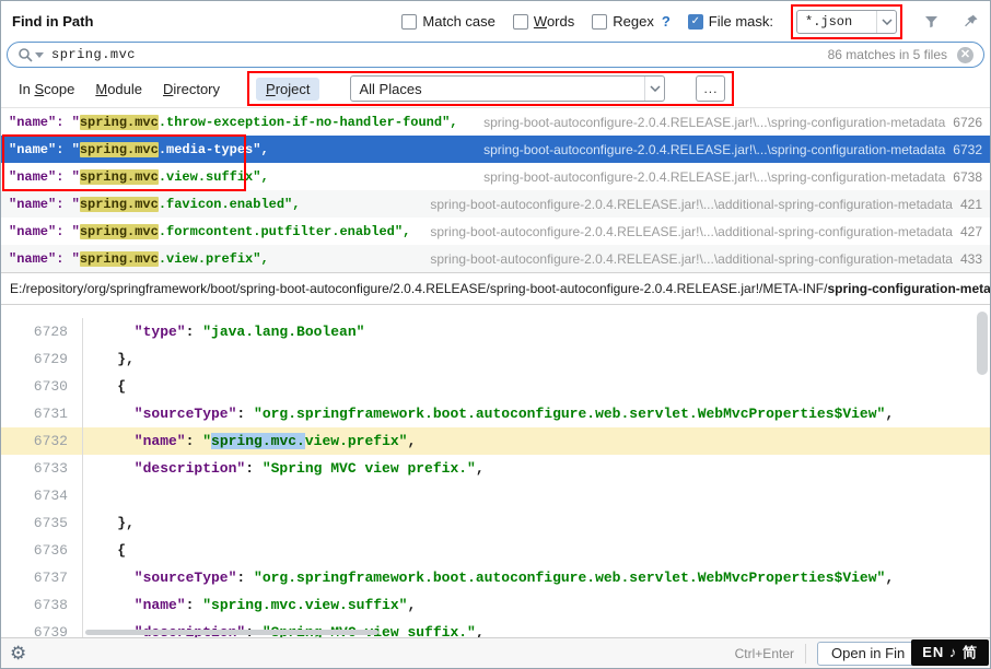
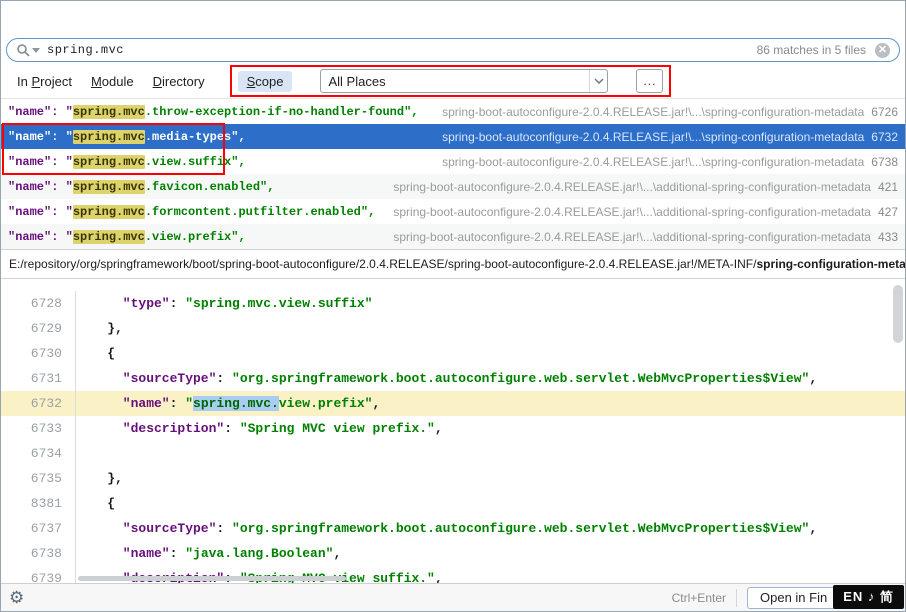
- Find in Path
- Match case
- Words
- Regex
- ?
- ✓
- File mask:
- *.json
  spring.mvc
  86 matches in 5 files
  ✕
  In
- Scope
+ Project
  Module
  Directory
- Project
+ Scope
  All Places
  ...
  "name": "
  spring.mvc
  .throw-exception-if-no-handler-found",
  spring-boot-autoconfigure-2.0.4.RELEASE.jar!\...\spring-configuration-metadata
  6726
  "name": "
  spring.mvc
  .media-types",
  spring-boot-autoconfigure-2.0.4.RELEASE.jar!\...\spring-configuration-metadata
  6732
  "name": "
  spring.mvc
  .view.suffix",
  spring-boot-autoconfigure-2.0.4.RELEASE.jar!\...\spring-configuration-metadata
  6738
  "name": "
  spring.mvc
  .favicon.enabled",
  spring-boot-autoconfigure-2.0.4.RELEASE.jar!\...\additional-spring-configuration-metadata
  421
  "name": "
  spring.mvc
  .formcontent.putfilter.enabled",
  spring-boot-autoconfigure-2.0.4.RELEASE.jar!\...\additional-spring-configuration-metadata
  427
  "name": "
  spring.mvc
  .view.prefix",
  spring-boot-autoconfigure-2.0.4.RELEASE.jar!\...\additional-spring-configuration-metadata
  433
  E:/repository/org/springframework/boot/spring-boot-autoconfigure/2.0.4.RELEASE/spring-boot-autoconfigure-2.0.4.RELEASE.jar!/META-INF/
  spring-configuration-meta
  6728
- "type": "java.lang.Boolean"
+ "type": "spring.mvc.view.suffix"
  6729
  },
  6730
  {
  6731
  "sourceType": "org.springframework.boot.autoconfigure.web.servlet.WebMvcProperties$View",
  6732
  "name": "spring.mvc.view.prefix",
  6733
  "description": "Spring MVC view prefix.",
  6734
  6735
  },
- 6736
+ 8381
  {
  6737
  "sourceType": "org.springframework.boot.autoconfigure.web.servlet.WebMvcProperties$View",
  6738
- "name": "spring.mvc.view.suffix",
+ "name": "java.lang.Boolean",
  6739
  ⚙
  Ctrl+Enter
  Open in Fin
  EN ♪ 简
